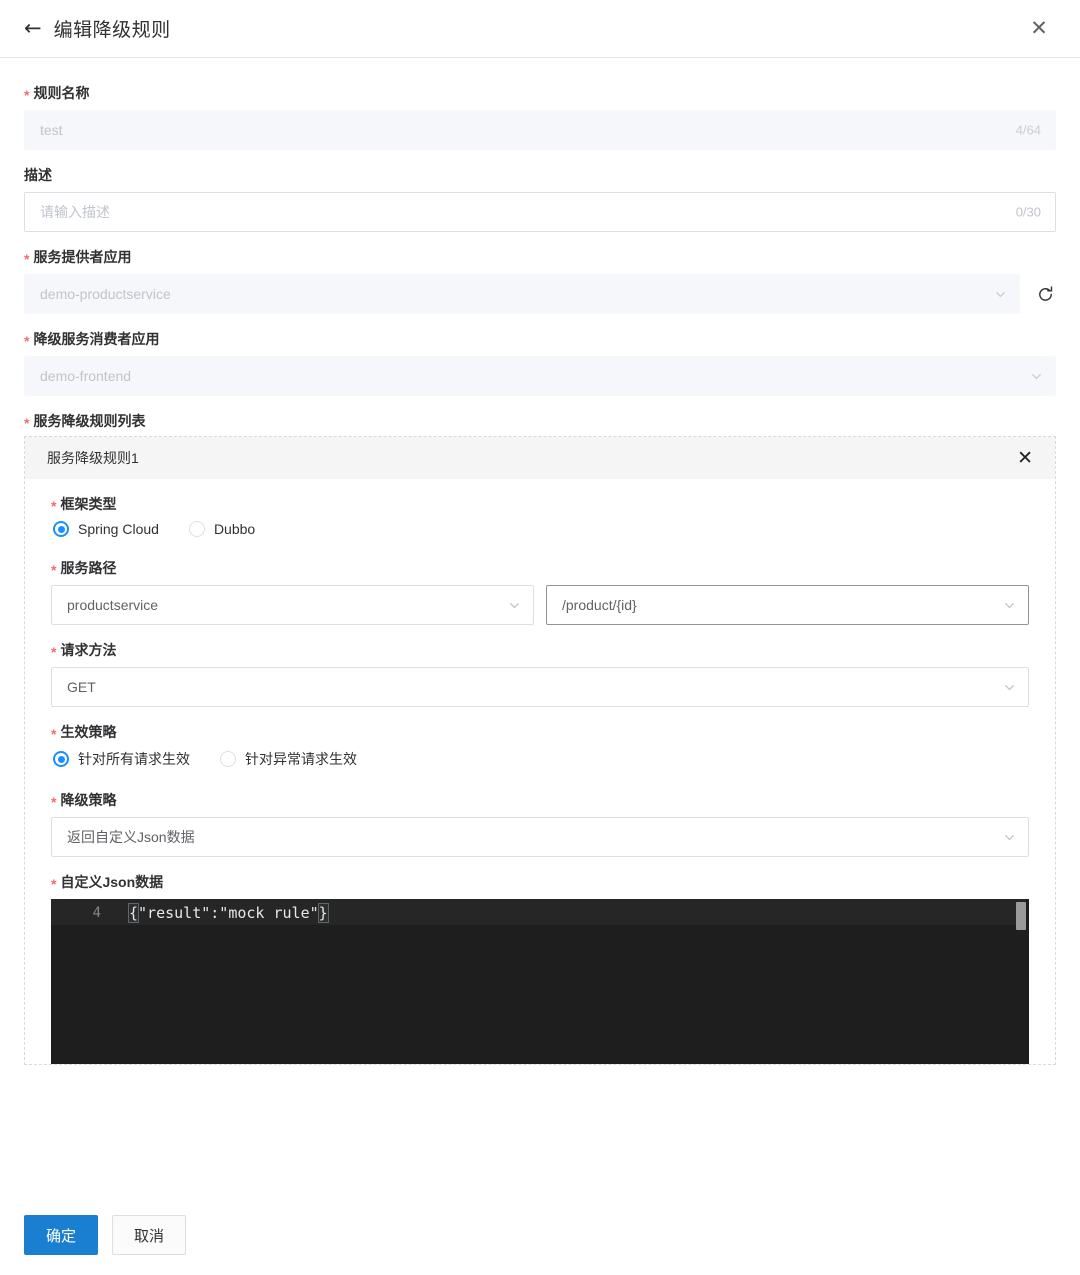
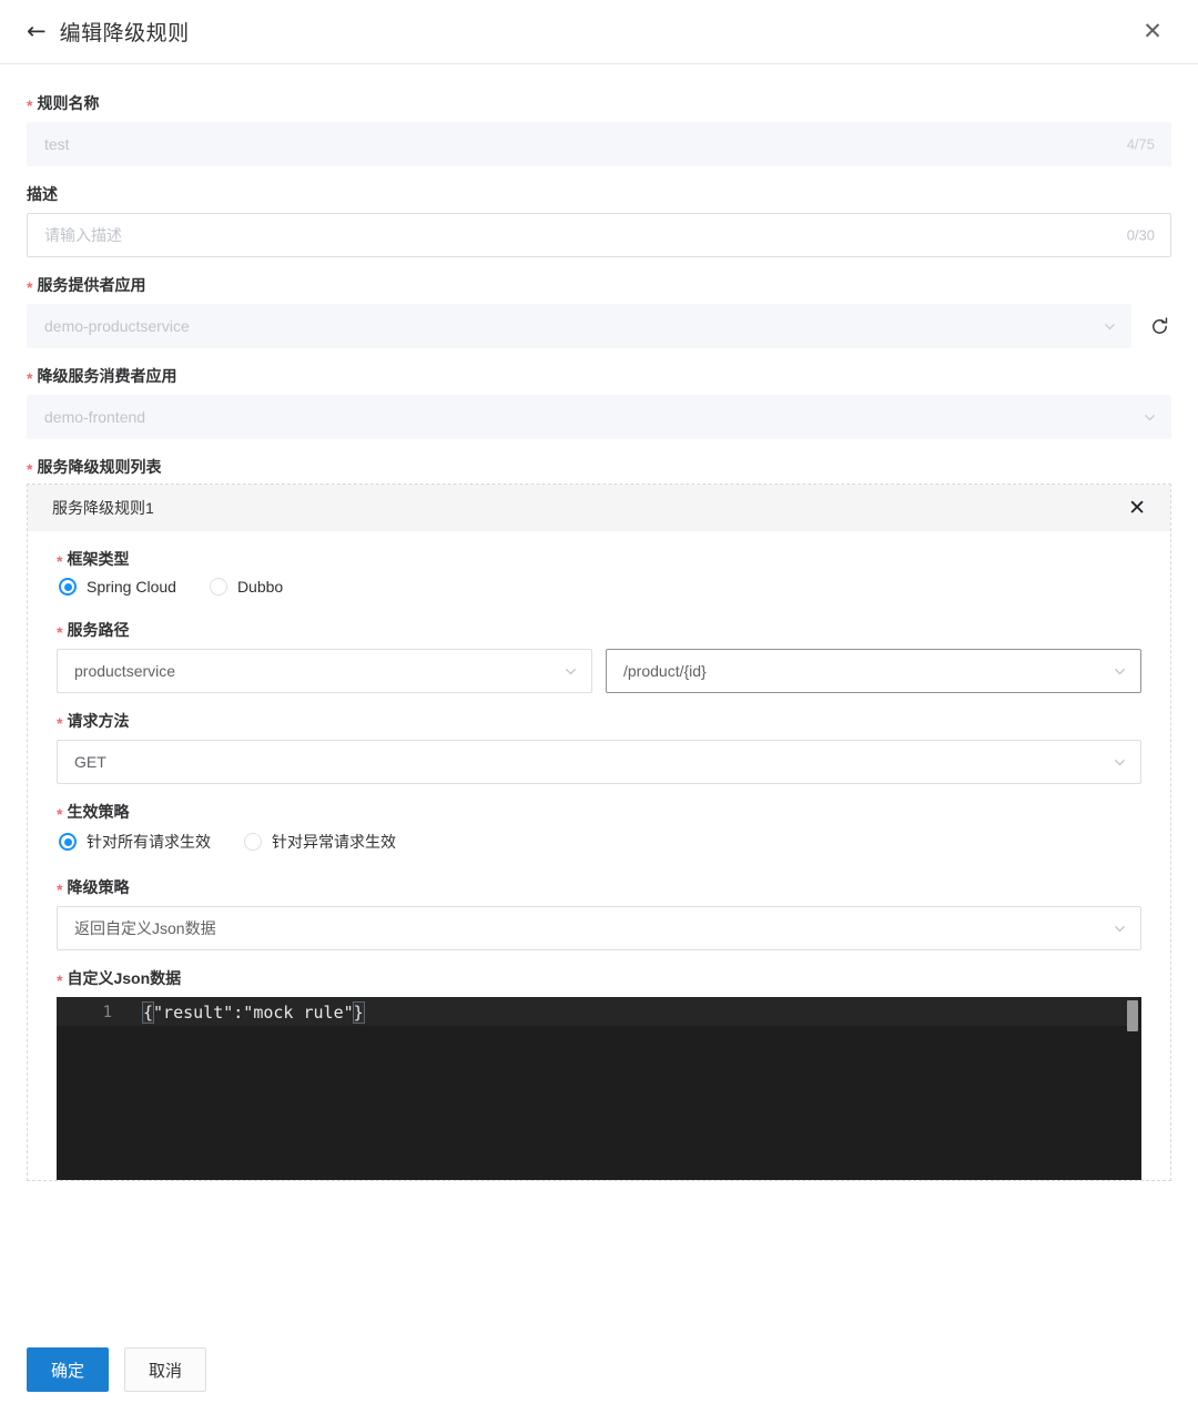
  ←
  编辑降级规则
  ✕
  *
  规则名称
  test
- 4/64
+ 4/75
  描述
  请输入描述
  0/30
  *
  服务提供者应用
  demo-productservice
  *
  降级服务消费者应用
  demo-frontend
  *
  服务降级规则列表
  服务降级规则1
  ✕
  *
  框架类型
  Spring Cloud
  Dubbo
  *
  服务路径
  productservice
  /product/{id}
  *
  请求方法
  GET
  *
  生效策略
  针对所有请求生效
  针对异常请求生效
  *
  降级策略
  返回自定义Json数据
  *
  自定义Json数据
- 4
+ 1
  {"result":"mock rule"}
  确定
  取消
